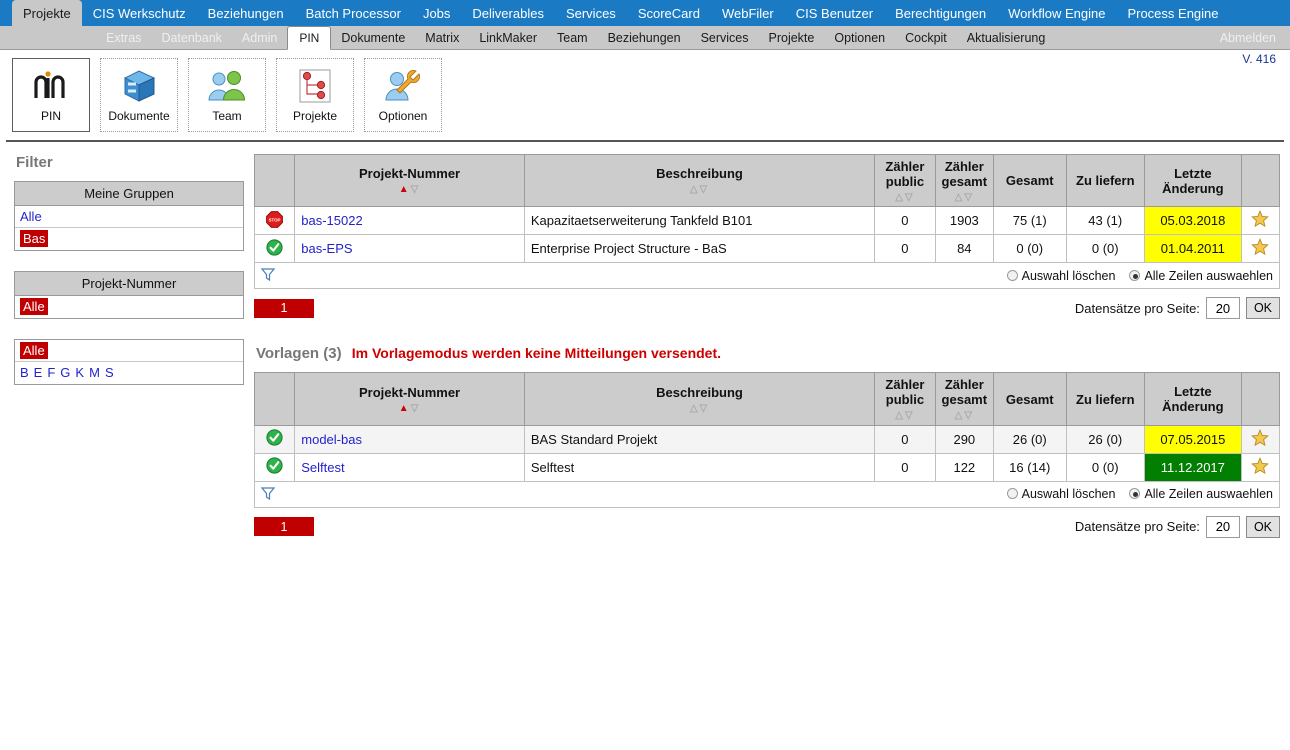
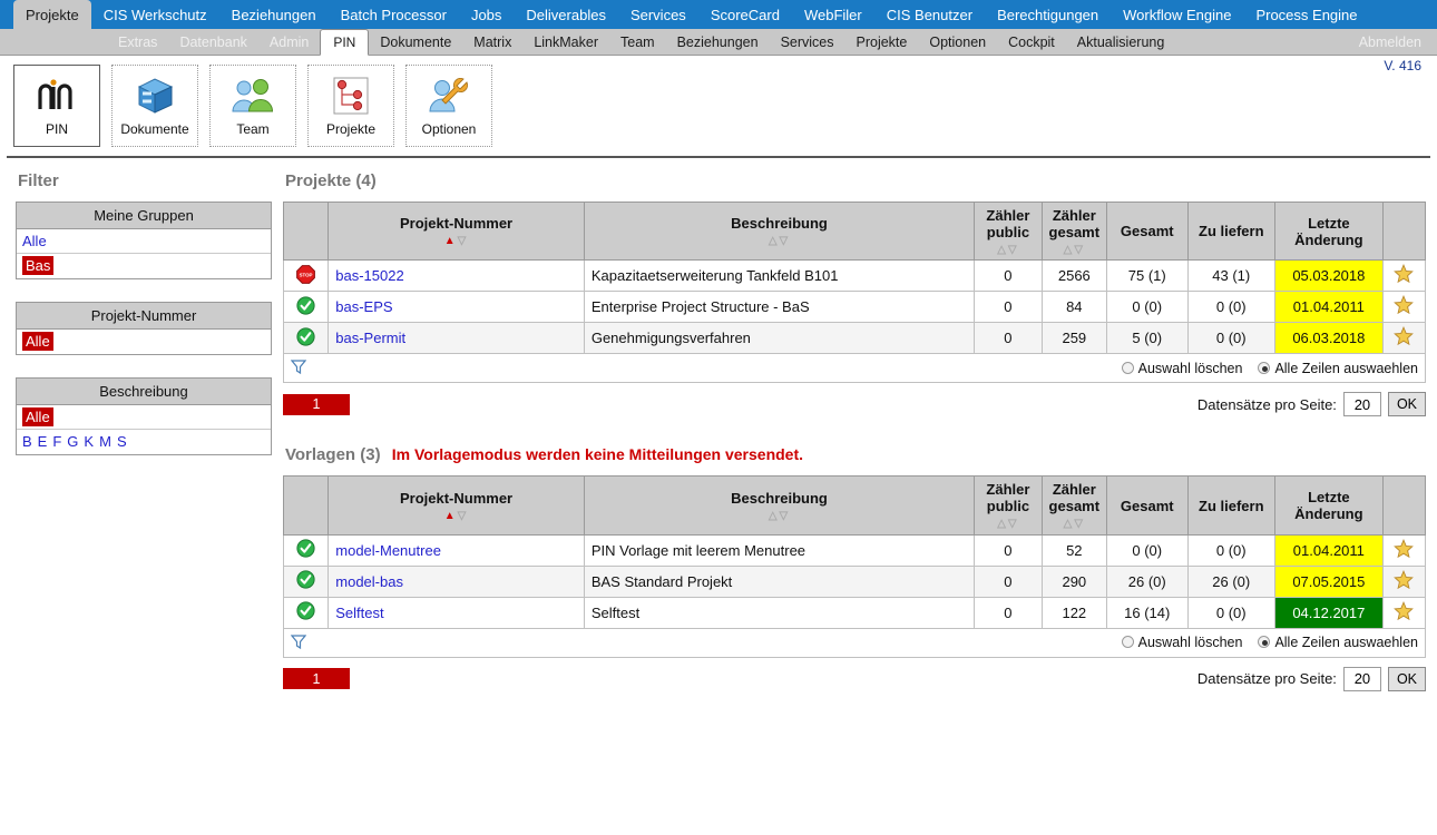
  Projekte
  CIS Werkschutz
  Beziehungen
  Batch Processor
  Jobs
  Deliverables
  Services
  ScoreCard
  WebFiler
  CIS Benutzer
  Berechtigungen
  Workflow Engine
  Process Engine
  Extras
  Datenbank
  Admin
  PIN
  Dokumente
  Matrix
  LinkMaker
  Team
  Beziehungen
  Services
  Projekte
  Optionen
  Cockpit
  Aktualisierung
  Abmelden
  V. 416
  PIN
  Dokumente
  Team
  Projekte
  Optionen
  Filter
  Meine Gruppen
  Alle
  Bas
  Projekt-Nummer
  Alle
+ Beschreibung
  Alle
  B E F G K M S
+ Projekte (4)
  	Projekt-Nummer ▲▽	Beschreibung △▽	Zähler public △▽	Zähler gesamt △▽	Gesamt	Zu liefern	Letzte Änderung
- 	bas-15022	Kapazitaetserweiterung Tankfeld B101	0	1903	75 (1)	43 (1)	05.03.2018
+ 	bas-15022	Kapazitaetserweiterung Tankfeld B101	0	2566	75 (1)	43 (1)	05.03.2018
  	bas-EPS	Enterprise Project Structure - BaS	0	84	0 (0)	0 (0)	01.04.2011
+ 	bas-Permit	Genehmigungsverfahren	0	259	5 (0)	0 (0)	06.03.2018
  Auswahl löschen Alle Zeilen auswaehlen
  1
  Datensätze pro Seite:
  20
  OK
  Vorlagen (3) Im Vorlagemodus werden keine Mitteilungen versendet.
  	Projekt-Nummer ▲▽	Beschreibung △▽	Zähler public △▽	Zähler gesamt △▽	Gesamt	Zu liefern	Letzte Änderung
+ 	model-Menutree	PIN Vorlage mit leerem Menutree	0	52	0 (0)	0 (0)	01.04.2011
  	model-bas	BAS Standard Projekt	0	290	26 (0)	26 (0)	07.05.2015
- 	Selftest	Selftest	0	122	16 (14)	0 (0)	11.12.2017
+ 	Selftest	Selftest	0	122	16 (14)	0 (0)	04.12.2017
  Auswahl löschen Alle Zeilen auswaehlen
  1
  Datensätze pro Seite:
  20
  OK
